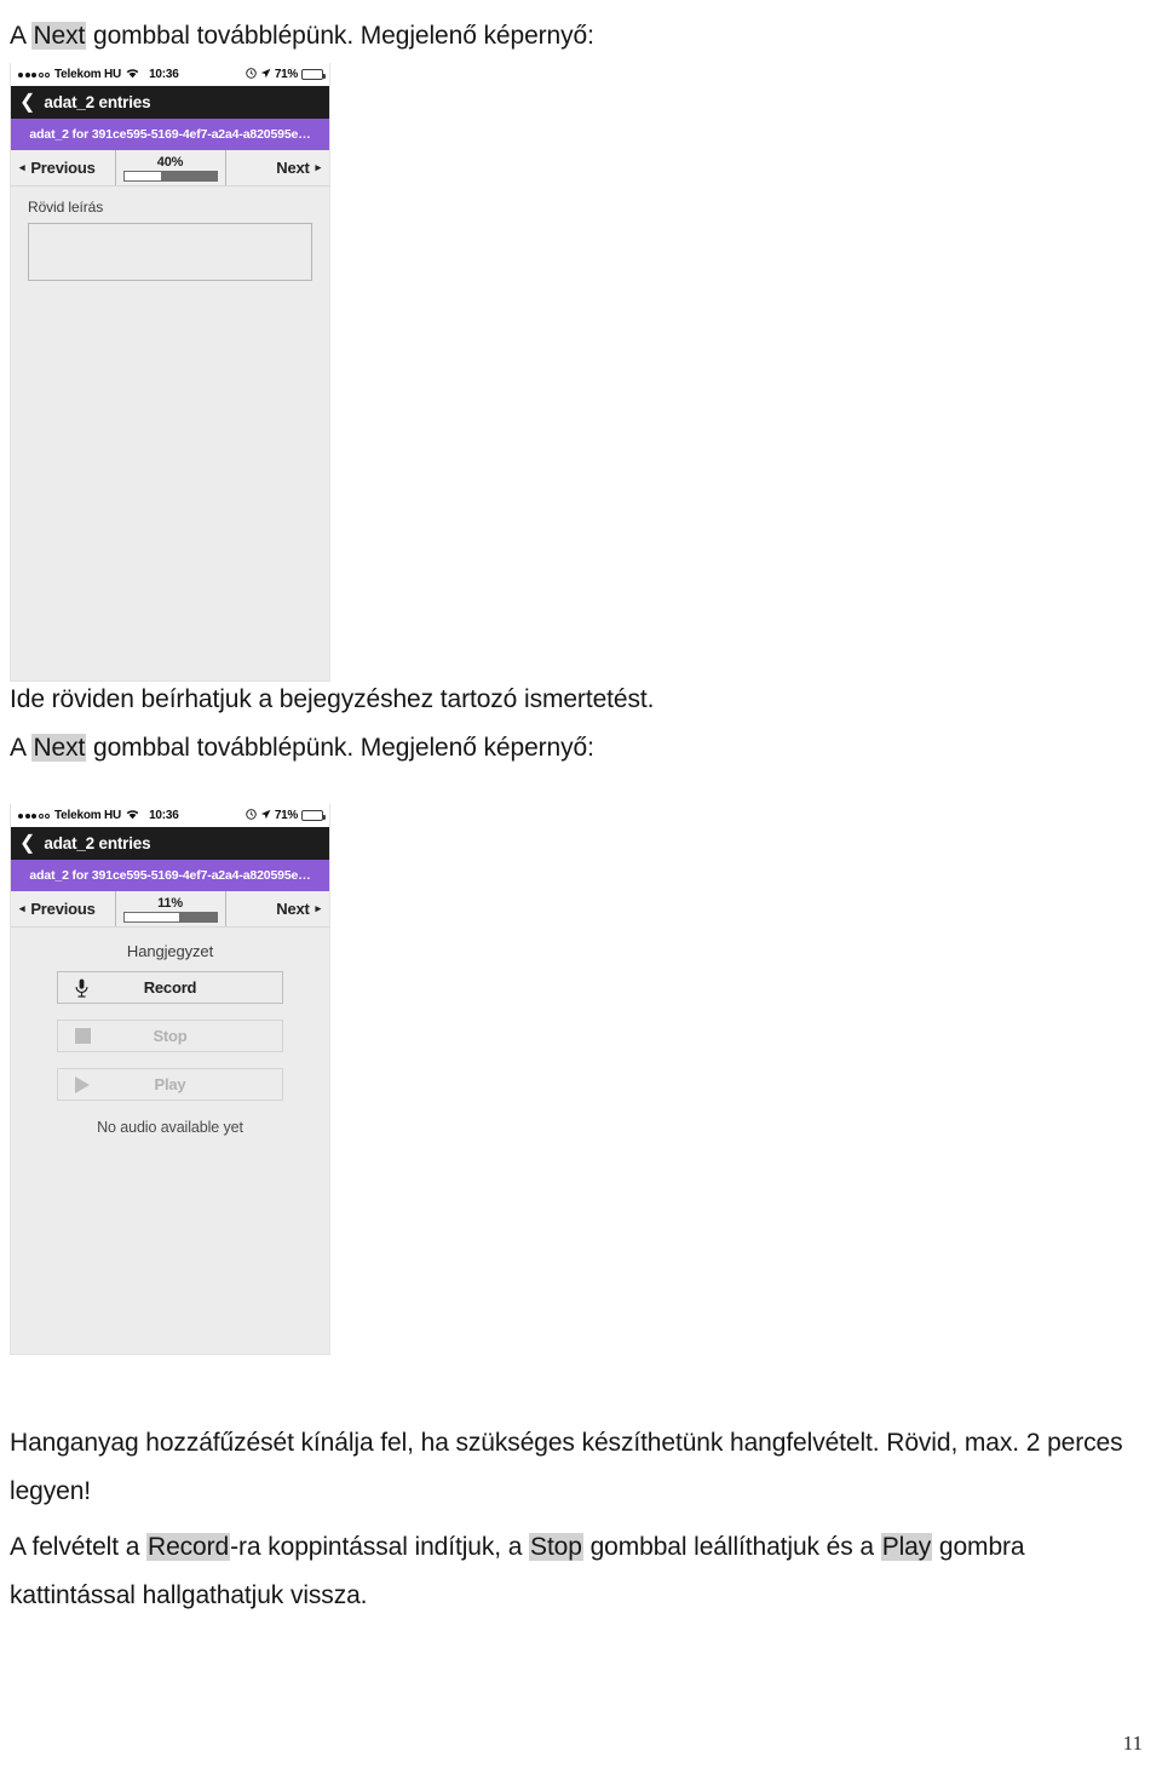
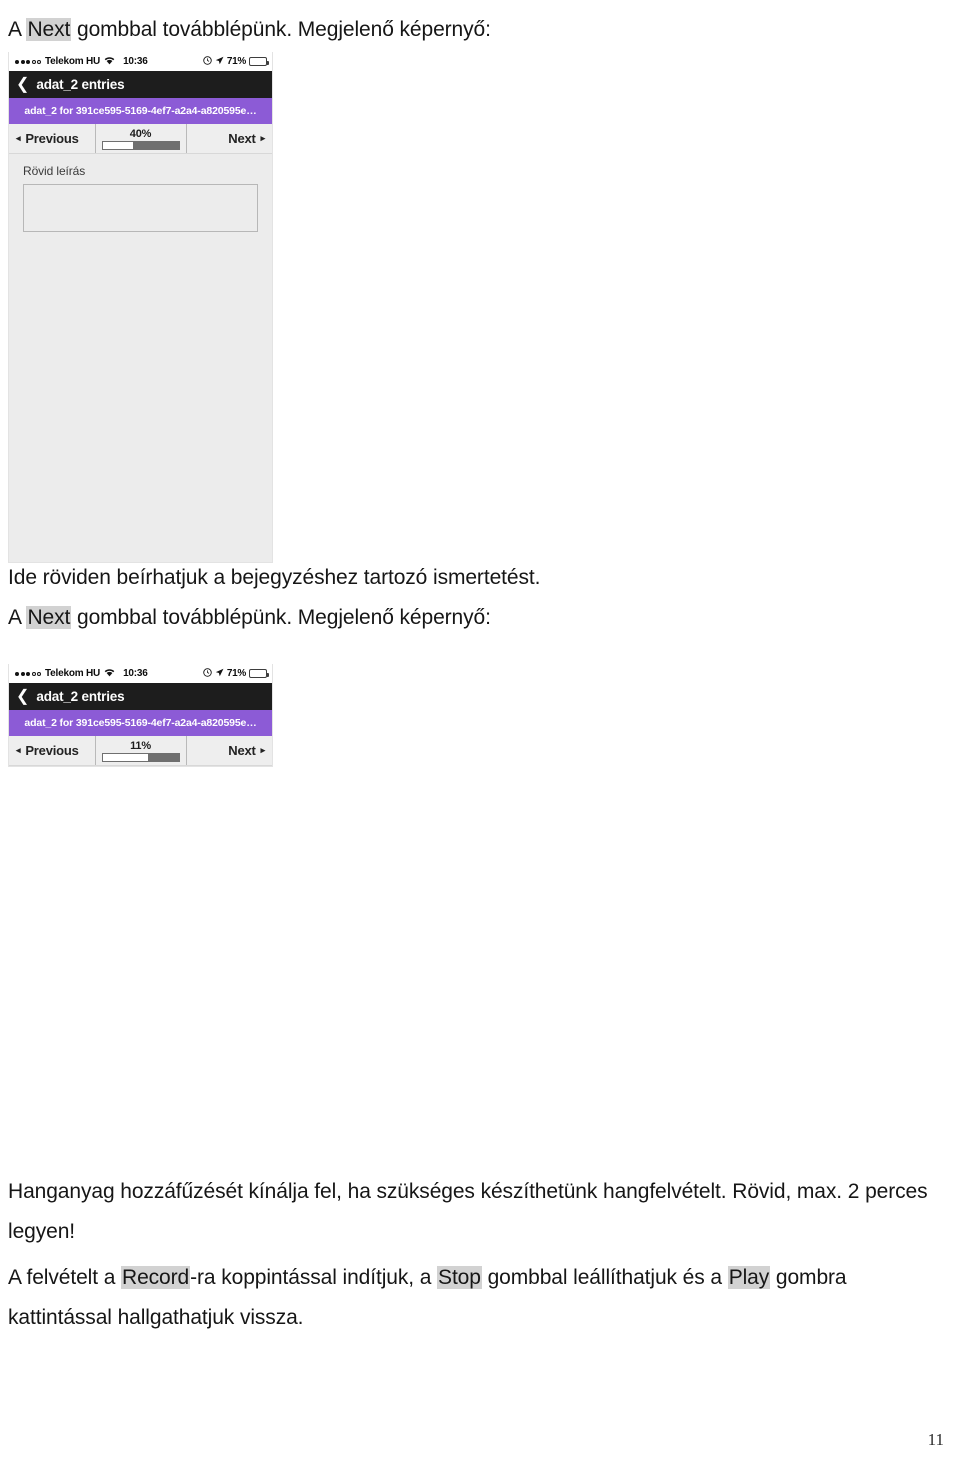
  A Next gombbal továbblépünk. Megjelenő képernyő:
  Ide röviden beírhatjuk a bejegyzéshez tartozó ismertetést.
  A Next gombbal továbblépünk. Megjelenő képernyő:
  Hanganyag hozzáfűzését kínálja fel, ha szükséges készíthetünk hangfelvételt. Rövid, max. 2 perces
  legyen!
  A felvételt a Record-ra koppintással indítjuk, a Stop gombbal leállíthatjuk és a Play gombra
  kattintással hallgathatjuk vissza.
  Telekom HU
  10:36
  71%
  ❮
  adat_2 entries
  adat_2 for 391ce595-5169-4ef7-a2a4-a820595e…
  ◂
  Previous
  40%
  Next
  ▸
  Rövid leírás
  Telekom HU
  10:36
  71%
  ❮
  adat_2 entries
  adat_2 for 391ce595-5169-4ef7-a2a4-a820595e…
  ◂
  Previous
  11%
  Next
  ▸
- Hangjegyzet
- Record
- Stop
- Play
- No audio available yet
  11
